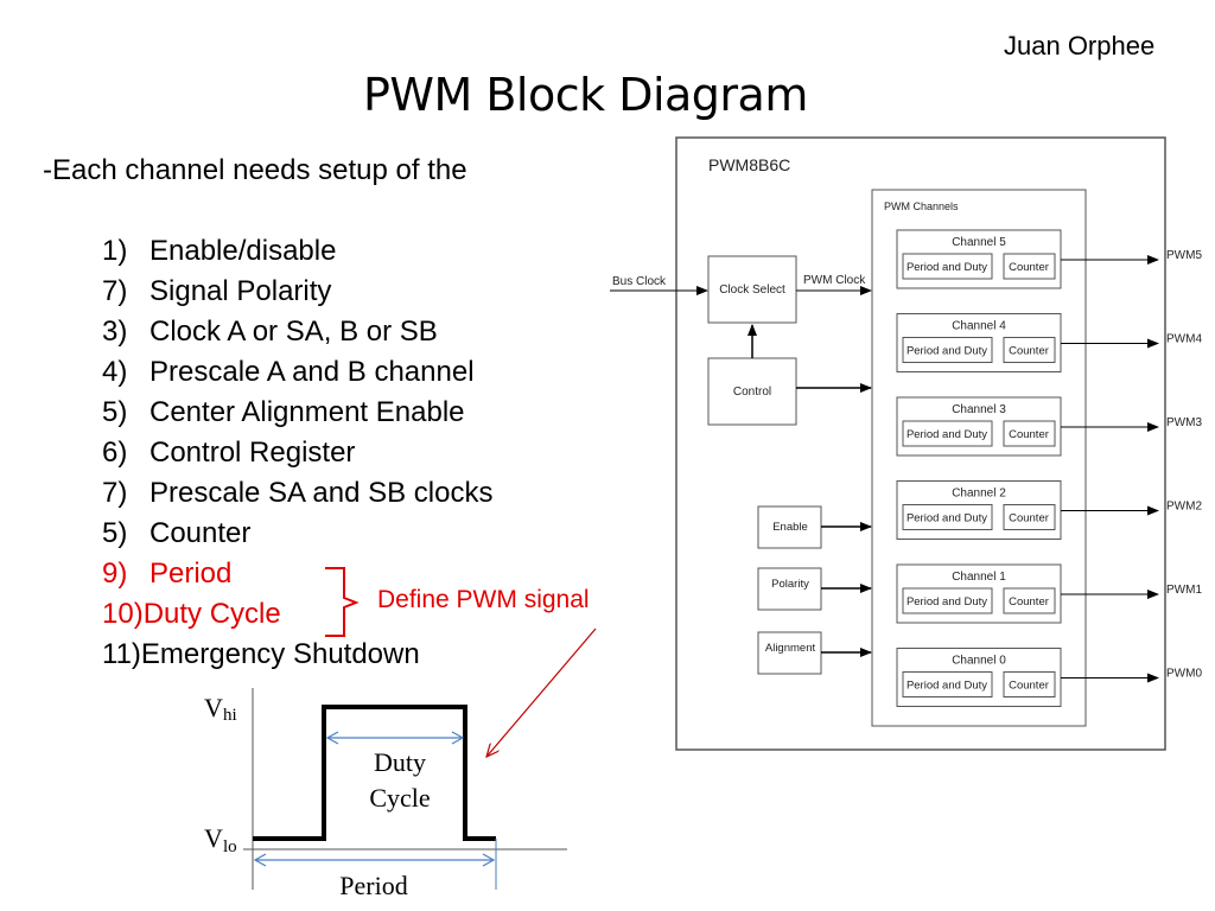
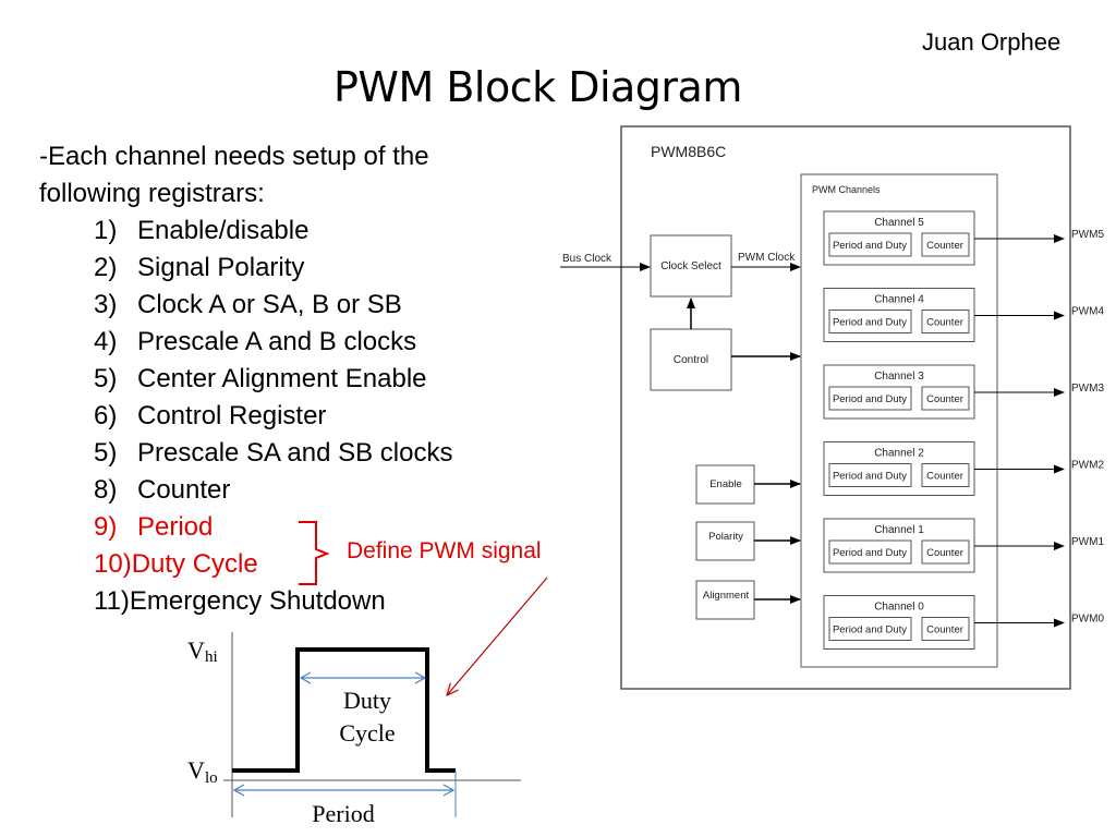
  Juan Orphee
  PWM Block Diagram
  -Each channel needs setup of the
+ following registrars:
  1) Enable/disable
- 7) Signal Polarity
+ 2) Signal Polarity
  3) Clock A or SA, B or SB
- 4) Prescale A and B channel
+ 4) Prescale A and B clocks
  5) Center Alignment Enable
  6) Control Register
- 7) Prescale SA and SB clocks
+ 5) Prescale SA and SB clocks
- 5) Counter
+ 8) Counter
  9) Period
  10)Duty Cycle
  11)Emergency Shutdown
  Define PWM signal
  PWM8B6C
  Bus Clock
  Clock Select
  PWM Clock
  Control
  PWM Channels
  Enable
  Polarity
  Alignment
  Channel 5
  Period and Duty
  Counter
  PWM5
  Channel 4
  Period and Duty
  Counter
  PWM4
  Channel 3
  Period and Duty
  Counter
  PWM3
  Channel 2
  Period and Duty
  Counter
  PWM2
  Channel 1
  Period and Duty
  Counter
  PWM1
  Channel 0
  Period and Duty
  Counter
  PWM0
  V
  hi
  V
  lo
  Duty
  Cycle
  Period
